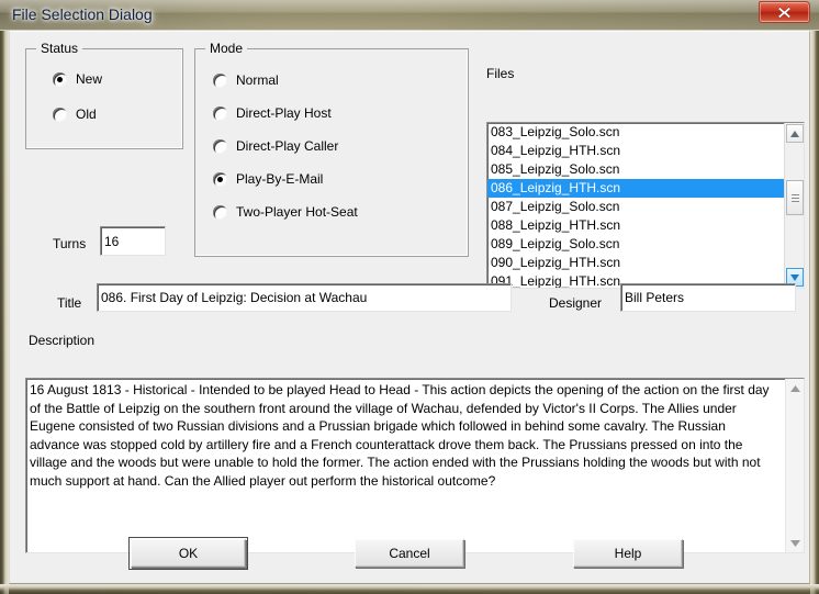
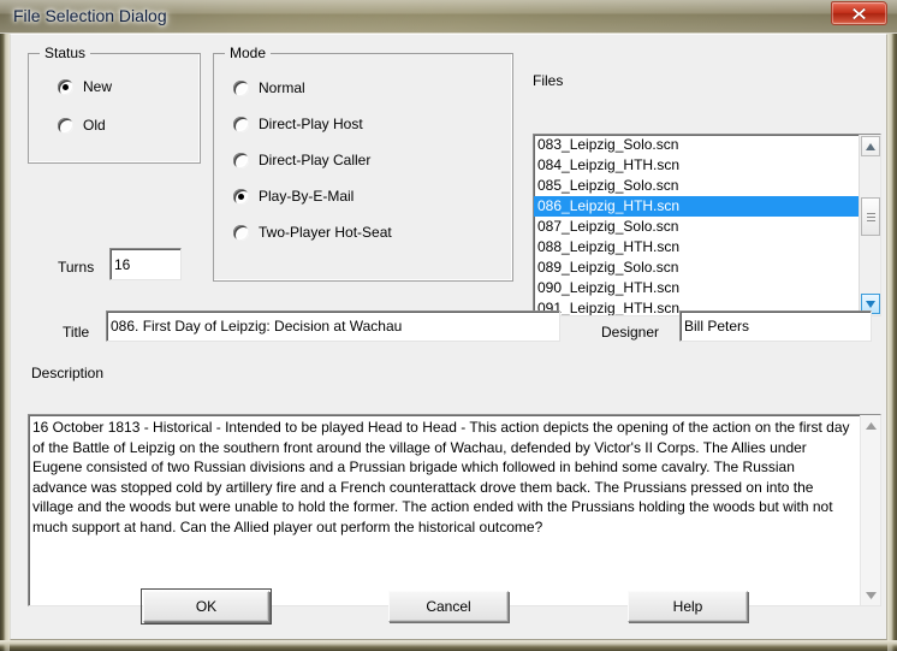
  File Selection Dialog
  Status
  New
  Old
  Mode
  Normal
  Direct-Play Host
  Direct-Play Caller
  Play-By-E-Mail
  Two-Player Hot-Seat
  Files
  083_Leipzig_Solo.scn
  084_Leipzig_HTH.scn
  085_Leipzig_Solo.scn
  086_Leipzig_HTH.scn
  087_Leipzig_Solo.scn
  088_Leipzig_HTH.scn
  089_Leipzig_Solo.scn
  090_Leipzig_HTH.scn
  091_Leipzig_HTH.scn
  Turns
  16
  Title
  086. First Day of Leipzig: Decision at Wachau
  Designer
  Bill Peters
  Description
- 16 August 1813 - Historical - Intended to be played Head to Head - This action depicts the opening of the action on the first day of the Battle of Leipzig on the southern front around the village of Wachau, defended by Victor's II Corps. The Allies under Eugene consisted of two Russian divisions and a Prussian brigade which followed in behind some cavalry. The Russian advance was stopped cold by artillery fire and a French counterattack drove them back. The Prussians pressed on into the village and the woods but were unable to hold the former. The action ended with the Prussians holding the woods but with not much support at hand. Can the Allied player out perform the historical outcome?
+ 16 October 1813 - Historical - Intended to be played Head to Head - This action depicts the opening of the action on the first day of the Battle of Leipzig on the southern front around the village of Wachau, defended by Victor's II Corps. The Allies under Eugene consisted of two Russian divisions and a Prussian brigade which followed in behind some cavalry. The Russian advance was stopped cold by artillery fire and a French counterattack drove them back. The Prussians pressed on into the village and the woods but were unable to hold the former. The action ended with the Prussians holding the woods but with not much support at hand. Can the Allied player out perform the historical outcome?
  OK
  Cancel
  Help
